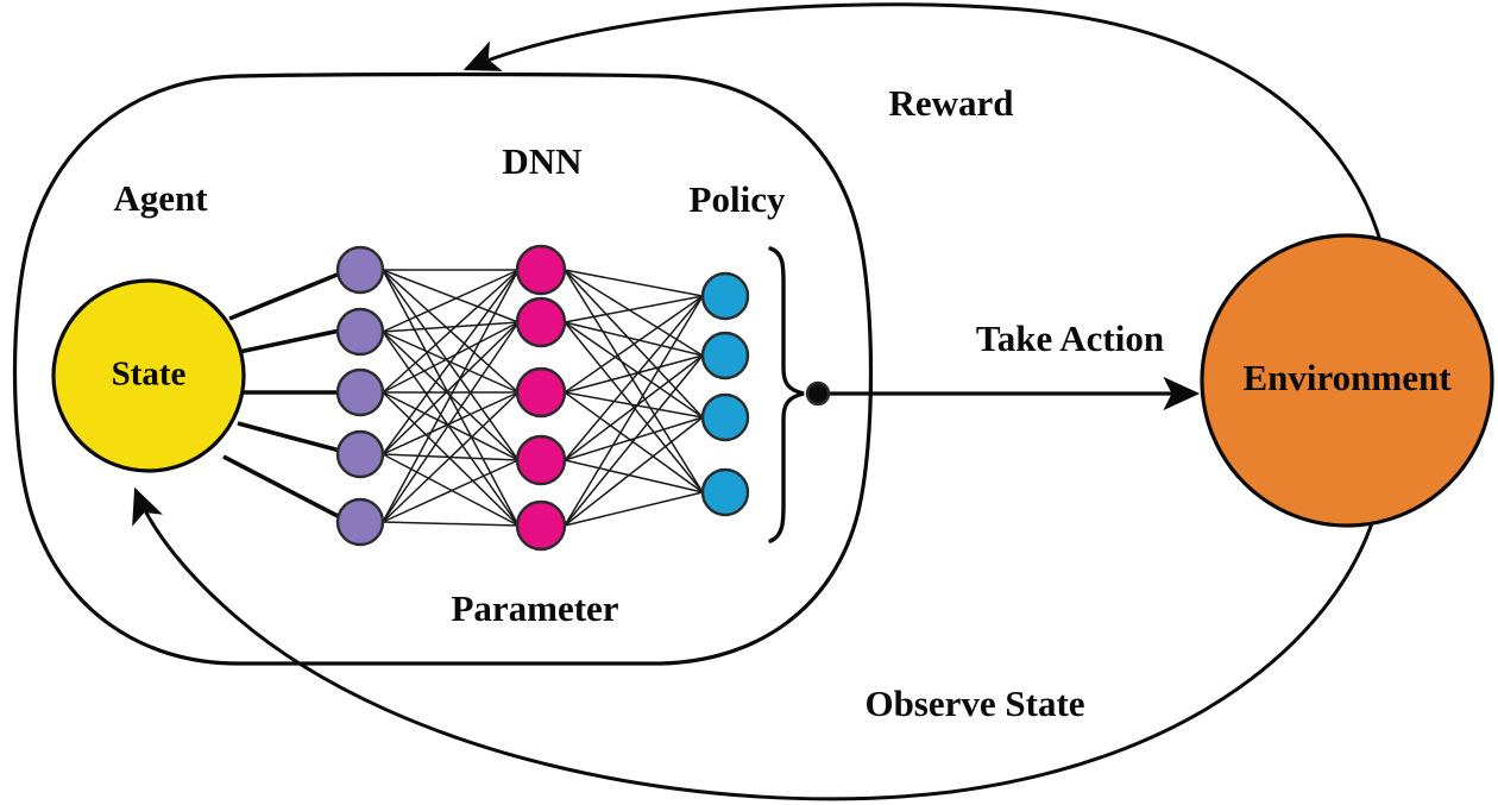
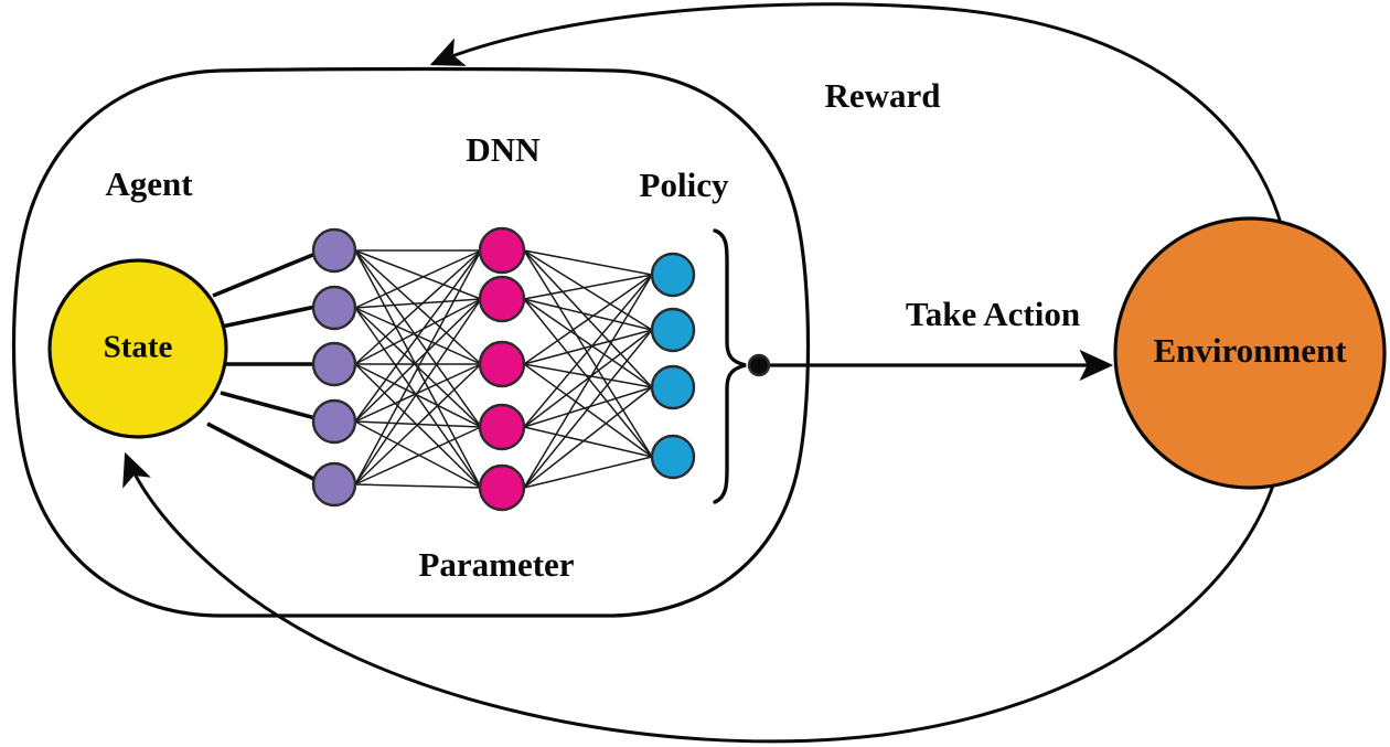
  State
  Environment
  Agent
  DNN
  Policy
  Parameter
  Reward
  Take Action
- Observe State
